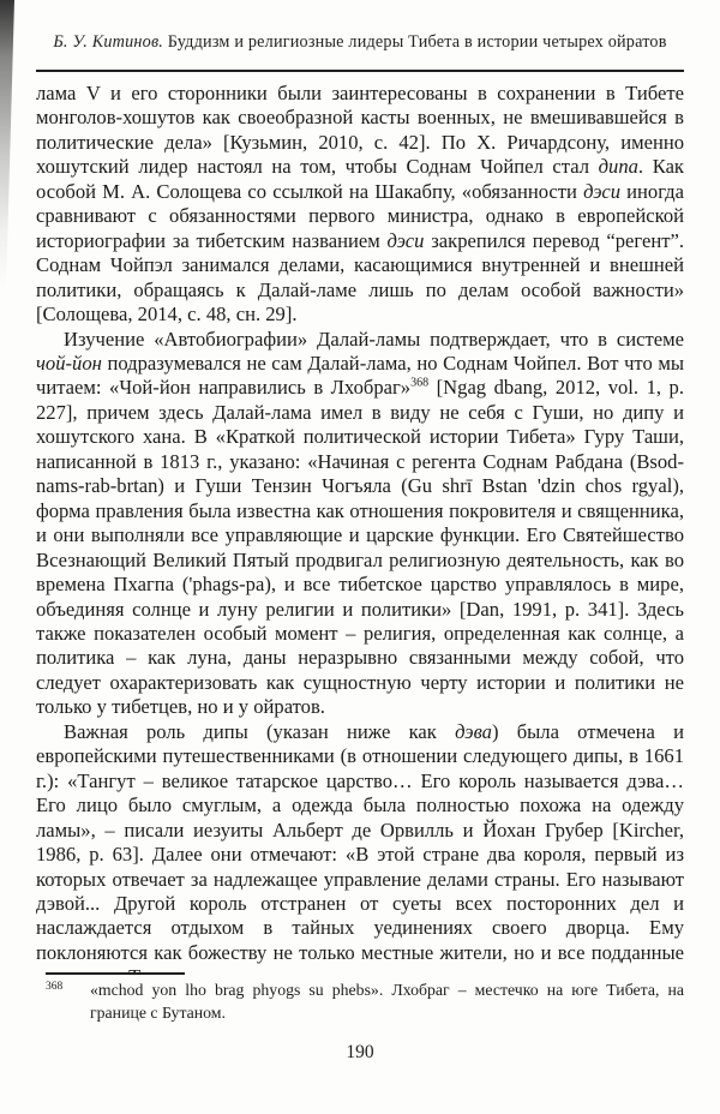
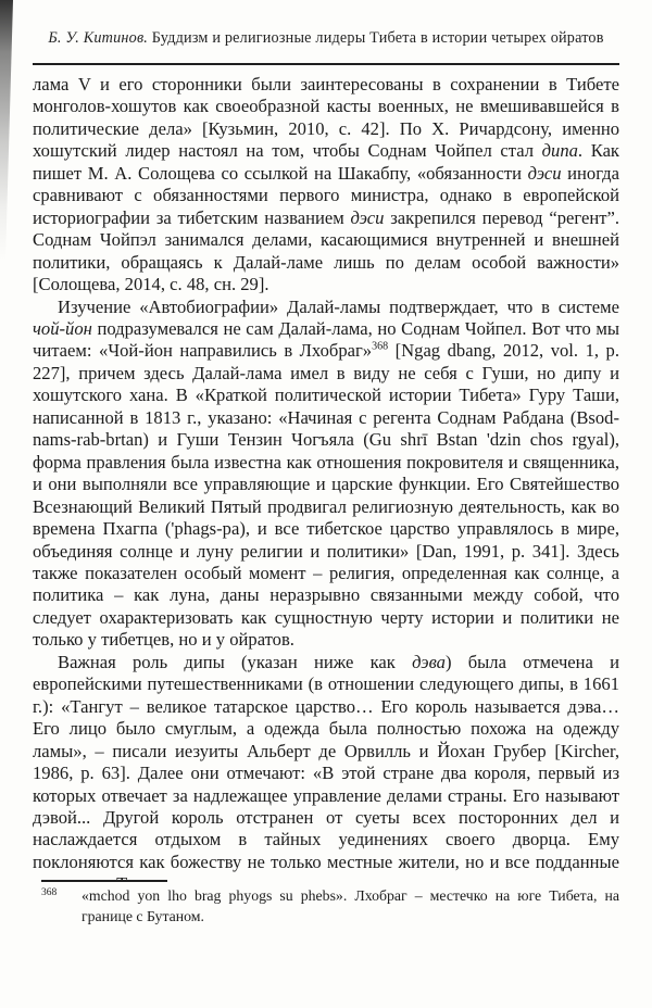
  Б. У. Китинов. Буддизм и религиозные лидеры Тибета в истории четырех ойратов
- лама V и его сторонники были заинтересованы в сохранении в Тибете монголов-хошутов как своеобразной касты военных, не вмешивавшейся в политические дела» [Кузьмин, 2010, с. 42]. По Х. Ричардсону, именно хошутский лидер настоял на том, чтобы Соднам Чойпел стал дипа. Как особой М. А. Солощева со ссылкой на Шакабпу, «обязанности дэси иногда сравнивают с обязанностями первого министра, однако в европейской историографии за тибетским названием дэси закрепился перевод “регент”. Соднам Чойпэл занимался делами, касающимися внутренней и внешней политики, обращаясь к Далай-ламе лишь по делам особой важности» [Солощева, 2014, с. 48, сн. 29].
+ лама V и его сторонники были заинтересованы в сохранении в Тибете монголов-хошутов как своеобразной касты военных, не вмешивавшейся в политические дела» [Кузьмин, 2010, с. 42]. По Х. Ричардсону, именно хошутский лидер настоял на том, чтобы Соднам Чойпел стал дипа. Как пишет М. А. Солощева со ссылкой на Шакабпу, «обязанности дэси иногда сравнивают с обязанностями первого министра, однако в европейской историографии за тибетским названием дэси закрепился перевод “регент”. Соднам Чойпэл занимался делами, касающимися внутренней и внешней политики, обращаясь к Далай-ламе лишь по делам особой важности» [Солощева, 2014, с. 48, сн. 29].
  Изучение «Автобиографии» Далай-ламы подтверждает, что в системе чой-йон подразумевался не сам Далай-лама, но Соднам Чойпел. Вот что мы читаем: «Чой-йон направились в Лхобраг»368 [Ngag dbang, 2012, vol. 1, p. 227], причем здесь Далай-лама имел в виду не себя с Гуши, но дипу и хошутского хана. В «Краткой политической истории Тибета» Гуру Таши, написанной в 1813 г., указано: «Начиная с регента Соднам Рабдана (Bsod-nams-rab-brtan) и Гуши Тензин Чогъяла (Gu shrī Bstan 'dzin chos rgyal), форма правления была известна как отношения покровителя и священника, и они выполняли все управляющие и царские функции. Его Святейшество Всезнающий Великий Пятый продвигал религиозную деятельность, как во времена Пхагпа ('phags-pa), и все тибетское царство управлялось в мире, объединяя солнце и луну религии и политики» [Dan, 1991, p. 341]. Здесь также показателен особый момент – религия, определенная как солнце, а политика – как луна, даны неразрывно связанными между собой, что следует охарактеризовать как сущностную черту истории и политики не только у тибетцев, но и у ойратов.
  Важная роль дипы (указан ниже как дэва) была отмечена и европейскими путешественниками (в отношении следующего дипы, в 1661 г.): «Тангут – великое татарское царство… Его король называется дэва… Его лицо было смуглым, а одежда была полностью похожа на одежду ламы», – писали иезуиты Альберт де Орвилль и Йохан Грубер [Kircher, 1986, p. 63]. Далее они отмечают: «В этой стране два короля, первый из которых отвечает за надлежащее управление делами страны. Его называют дэвой... Другой король отстранен от суеты всех посторонних дел и наслаждается отдыхом в тайных уединениях своего дворца. Ему поклоняются как божеству не только местные жители, но и все подданные
  368
  «mchod yon lho brag phyogs su phebs». Лхобраг – местечко на юге Тибета, на границе с Бутаном.
- 190
